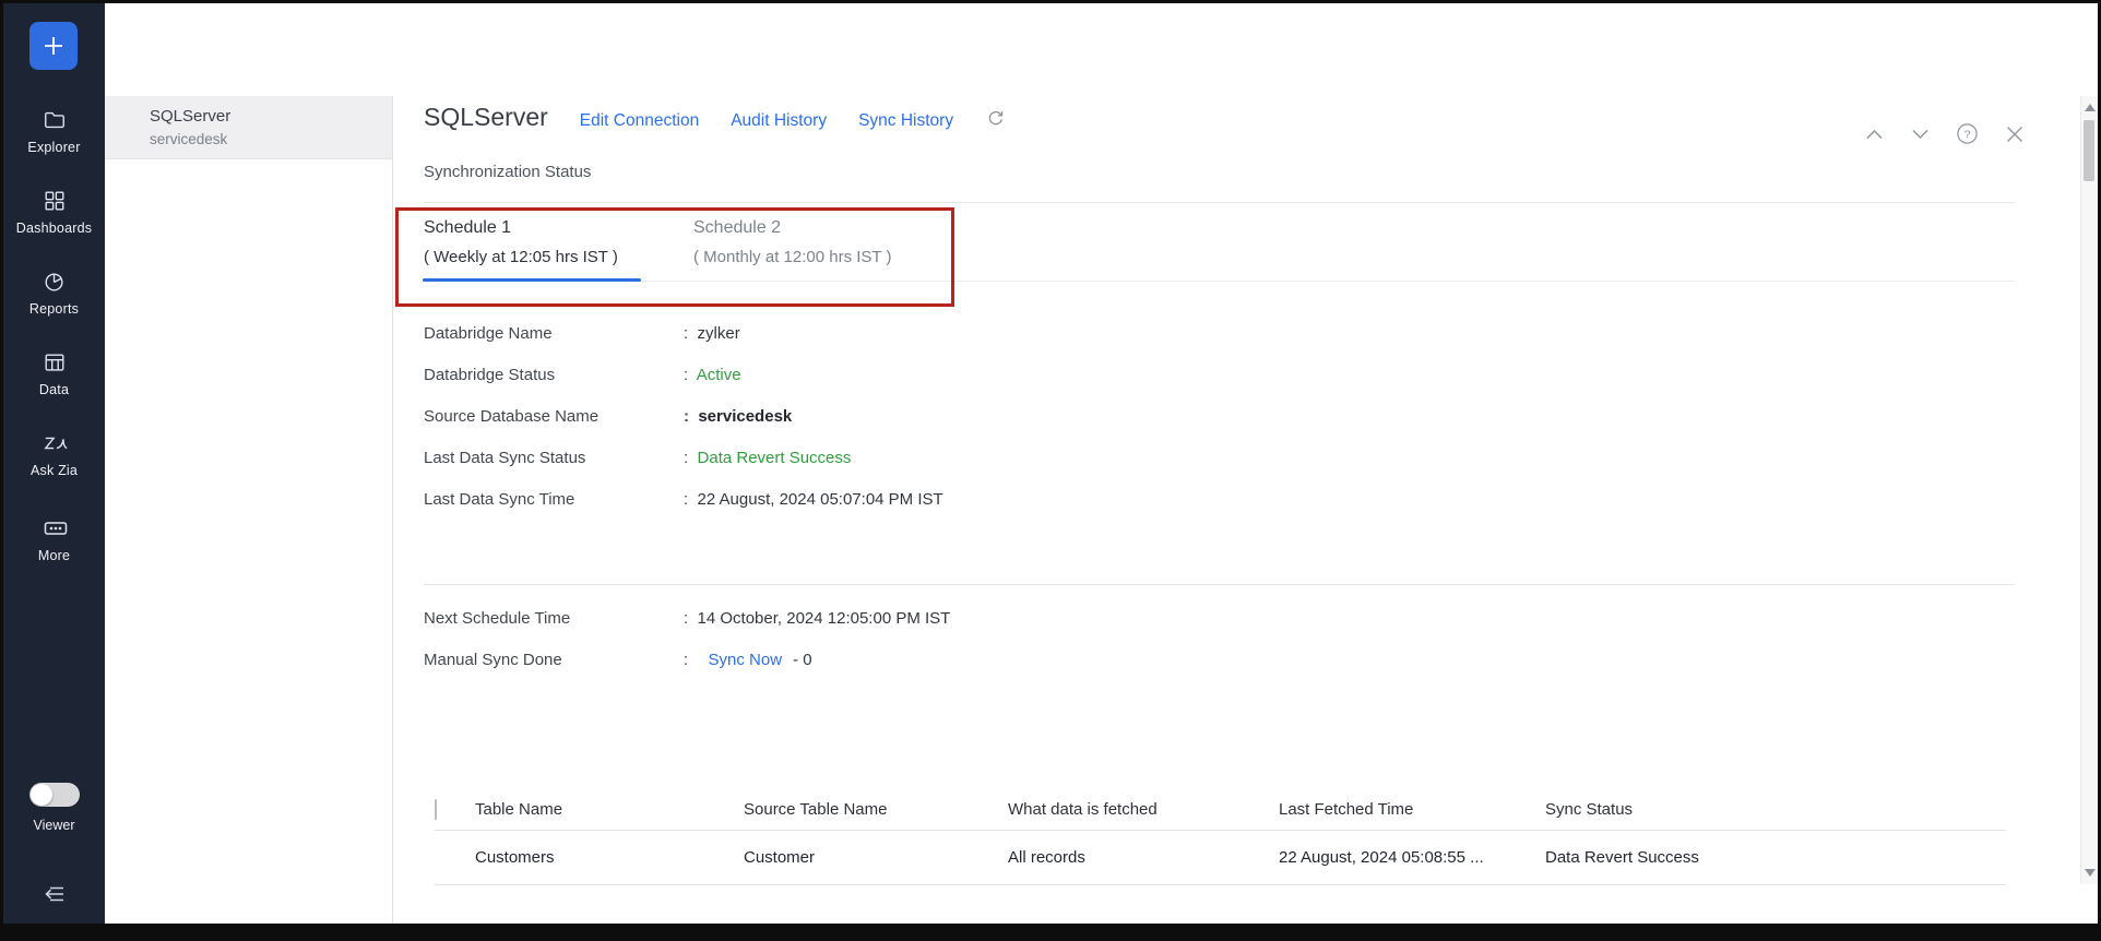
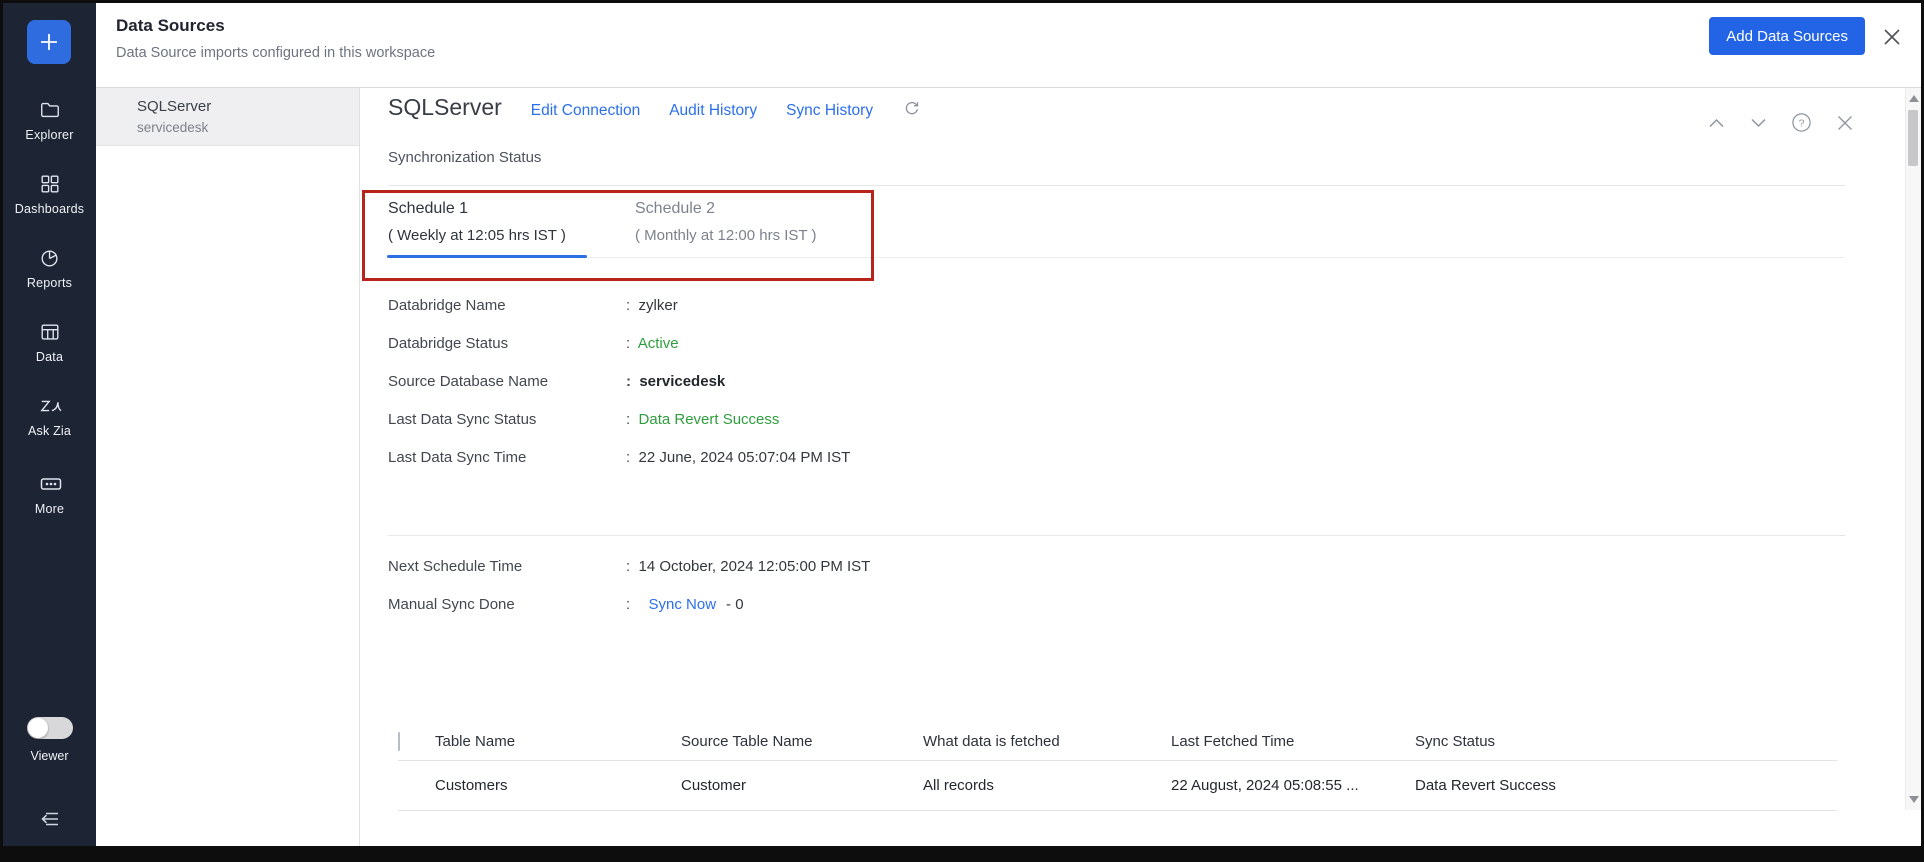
  Explorer
  Dashboards
  Reports
  Data
  Ask Zia
  More
  Viewer
+ Data Sources
+ Data Source imports configured in this workspace
+ Add Data Sources
  SQLServer
  servicedesk
  SQLServer
  Edit Connection
  Audit History
  Sync History
  ?
  Synchronization Status
  Schedule 1
  ( Weekly at 12:05 hrs IST )
  Schedule 2
  ( Monthly at 12:00 hrs IST )
  Databridge Name
  zylker
  Databridge Status
  Active
  Source Database Name
  servicedesk
  Last Data Sync Status
  Data Revert Success
  Last Data Sync Time
- 22 August, 2024 05:07:04 PM IST
+ 22 June, 2024 05:07:04 PM IST
  Next Schedule Time
  14 October, 2024 12:05:00 PM IST
  Manual Sync Done
  Sync Now - 0
  Table Name
  Source Table Name
  What data is fetched
  Last Fetched Time
  Sync Status
  Customers
  Customer
  All records
  22 August, 2024 05:08:55 ...
  Data Revert Success
